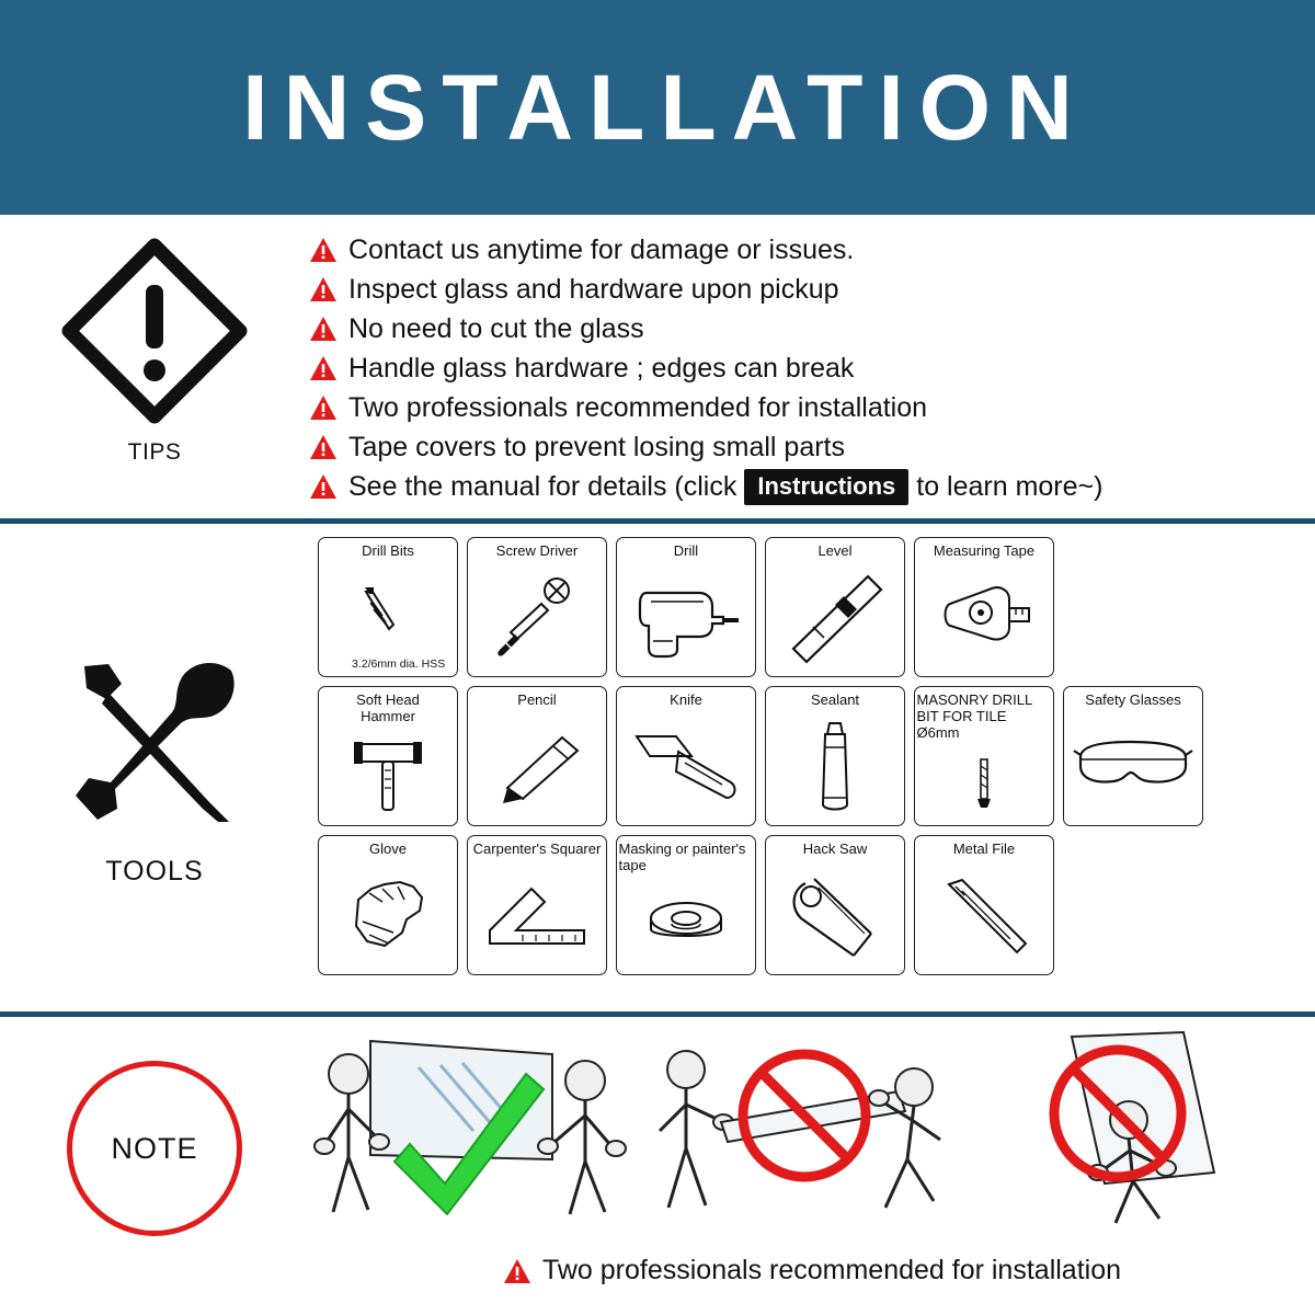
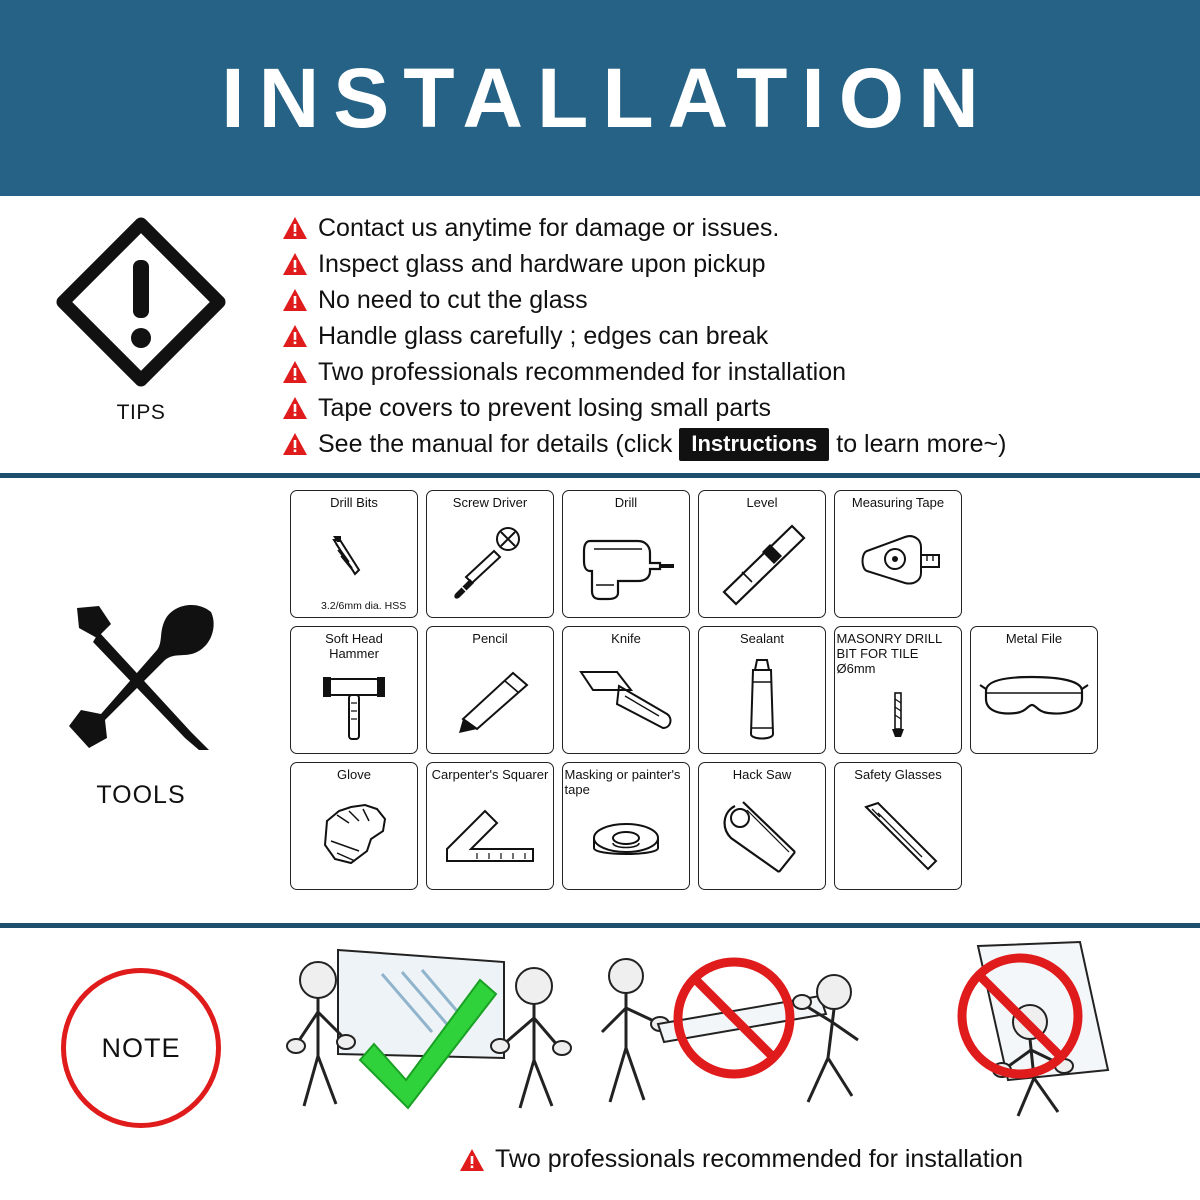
  INSTALLATION
  TIPS
  Contact us anytime for damage or issues.
  Inspect glass and hardware upon pickup
  No need to cut the glass
- Handle glass hardware ; edges can break
+ Handle glass carefully ; edges can break
  Two professionals recommended for installation
  Tape covers to prevent losing small parts
  See the manual for details (click
  Instructions
  to learn more~)
  TOOLS
  Drill Bits
  3.2/6mm dia. HSS
  Screw Driver
  Drill
  Level
  Measuring Tape
  Soft Head
  Hammer
  Pencil
  Knife
  Sealant
  MASONRY DRILL
  BIT FOR TILE
  Ø6mm
- Safety Glasses
+ Metal File
  Glove
  Carpenter's Squarer
  Masking or painter's
  tape
  Hack Saw
- Metal File
+ Safety Glasses
  NOTE
  Two professionals recommended for installation
